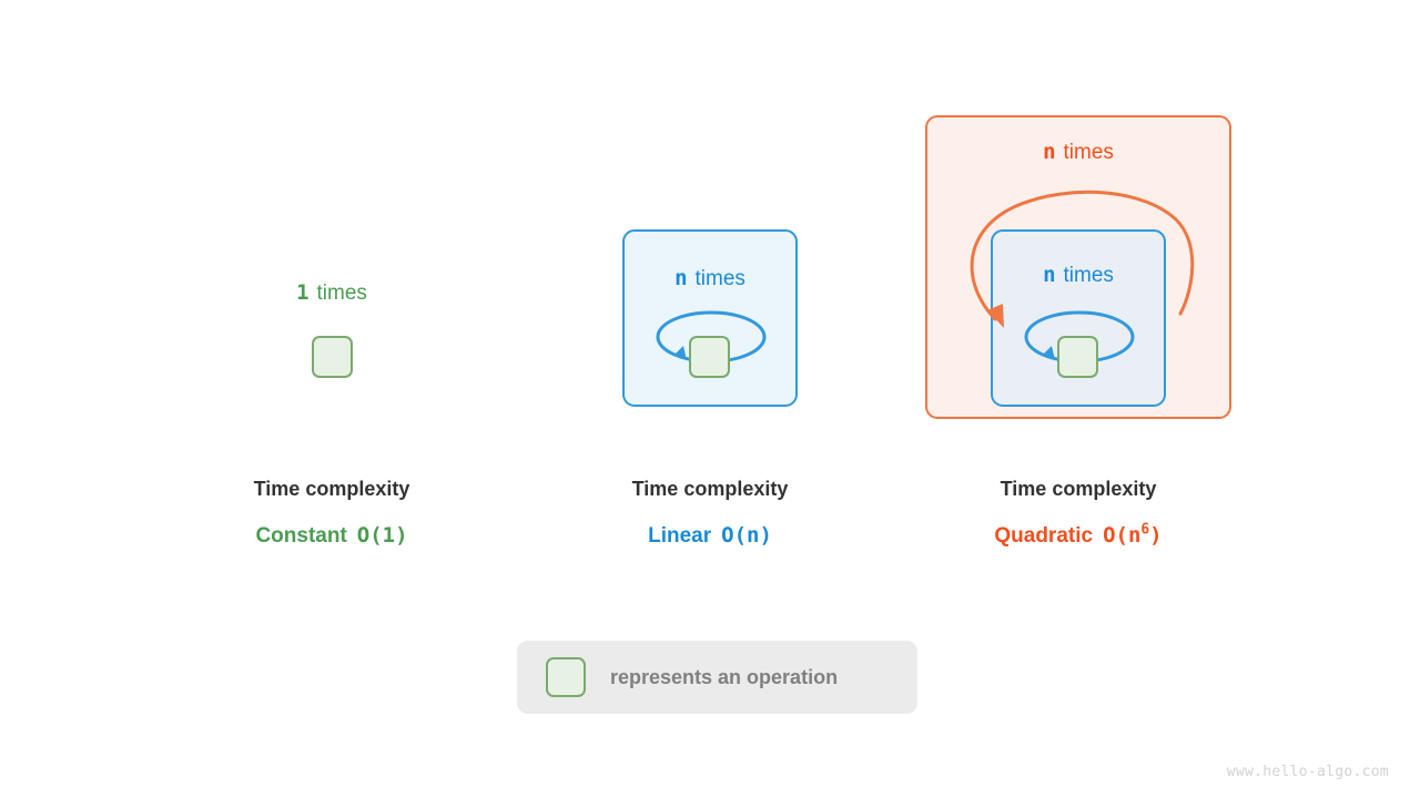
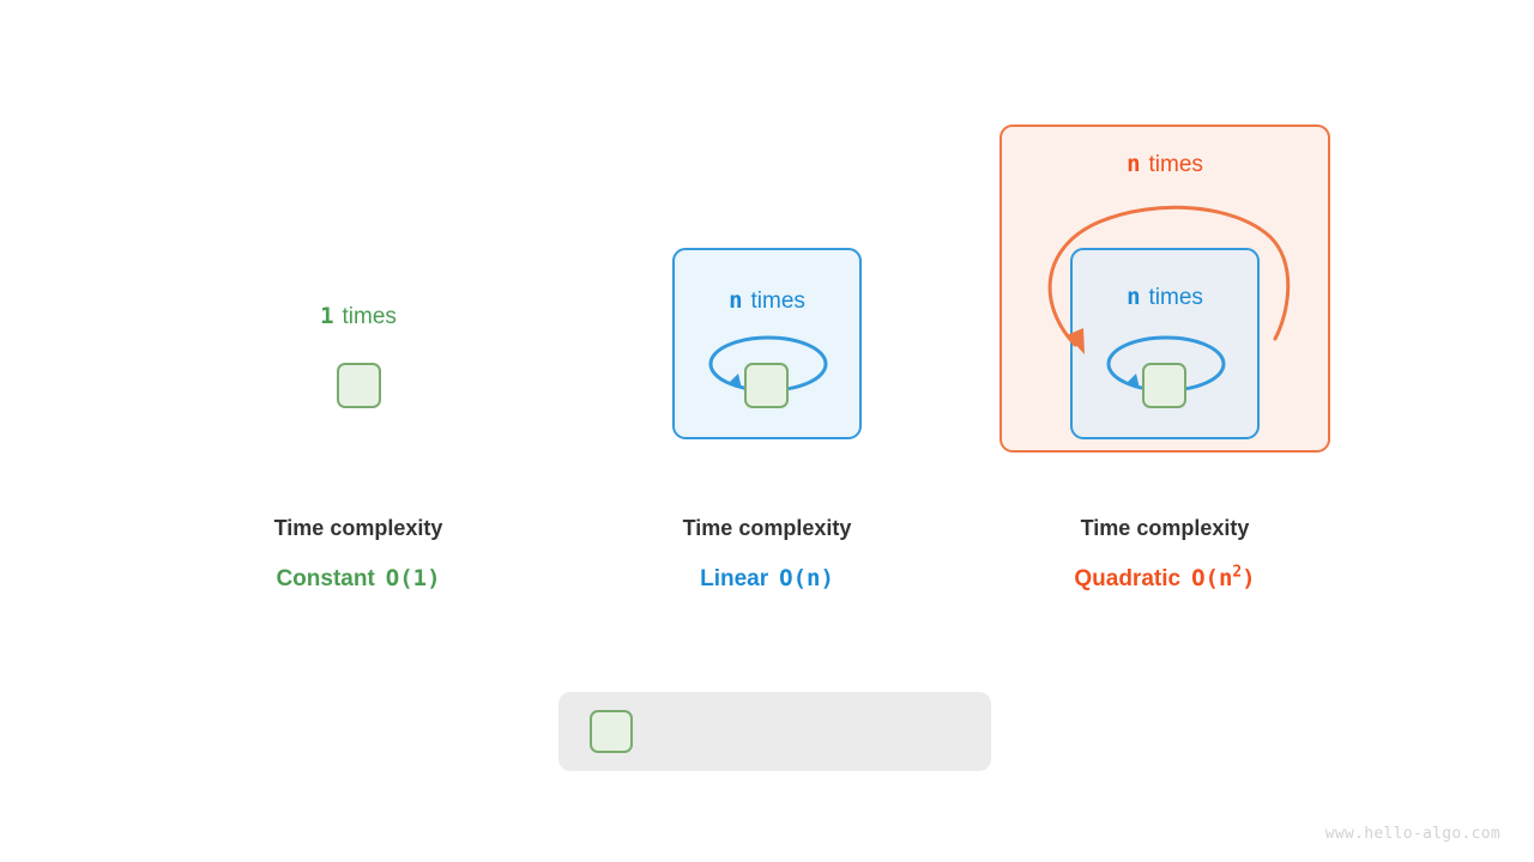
  1 times
  n times
  n times
  n times
  Time complexity
  Constant O(1)
  Time complexity
  Linear O(n)
  Time complexity
- Quadratic O(n6)
+ Quadratic O(n2)
- represents an operation
  www.hello-algo.com
